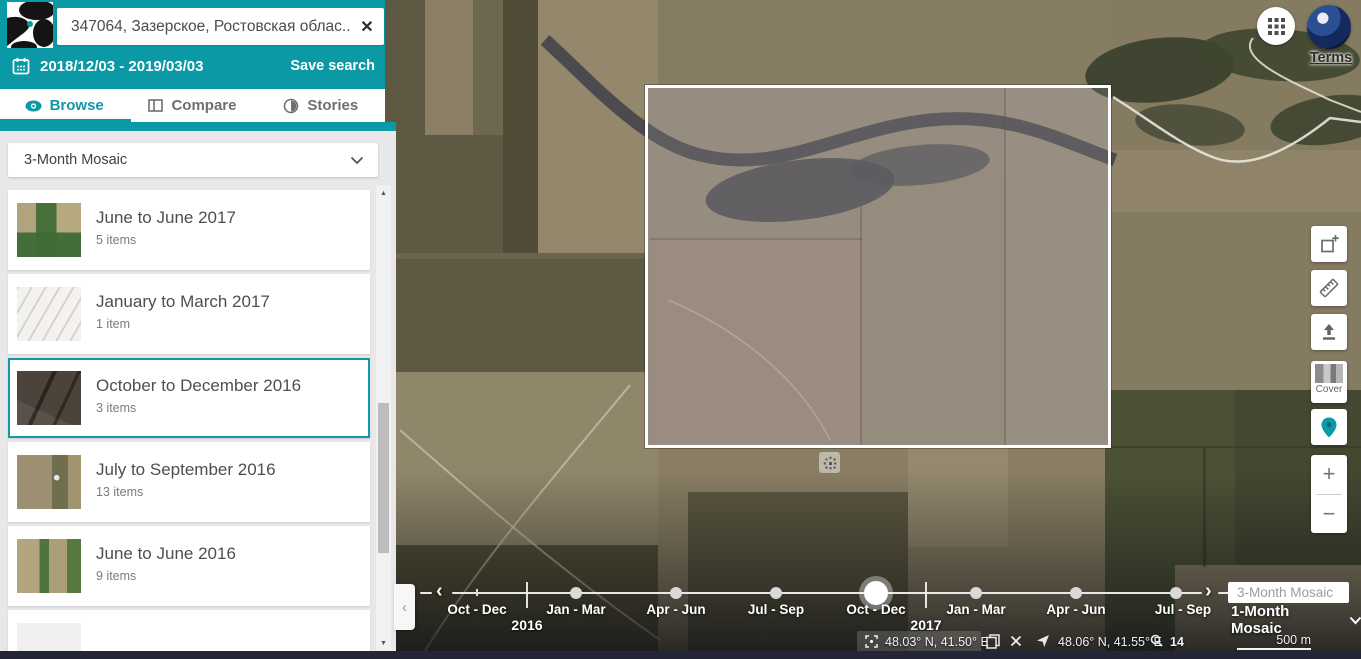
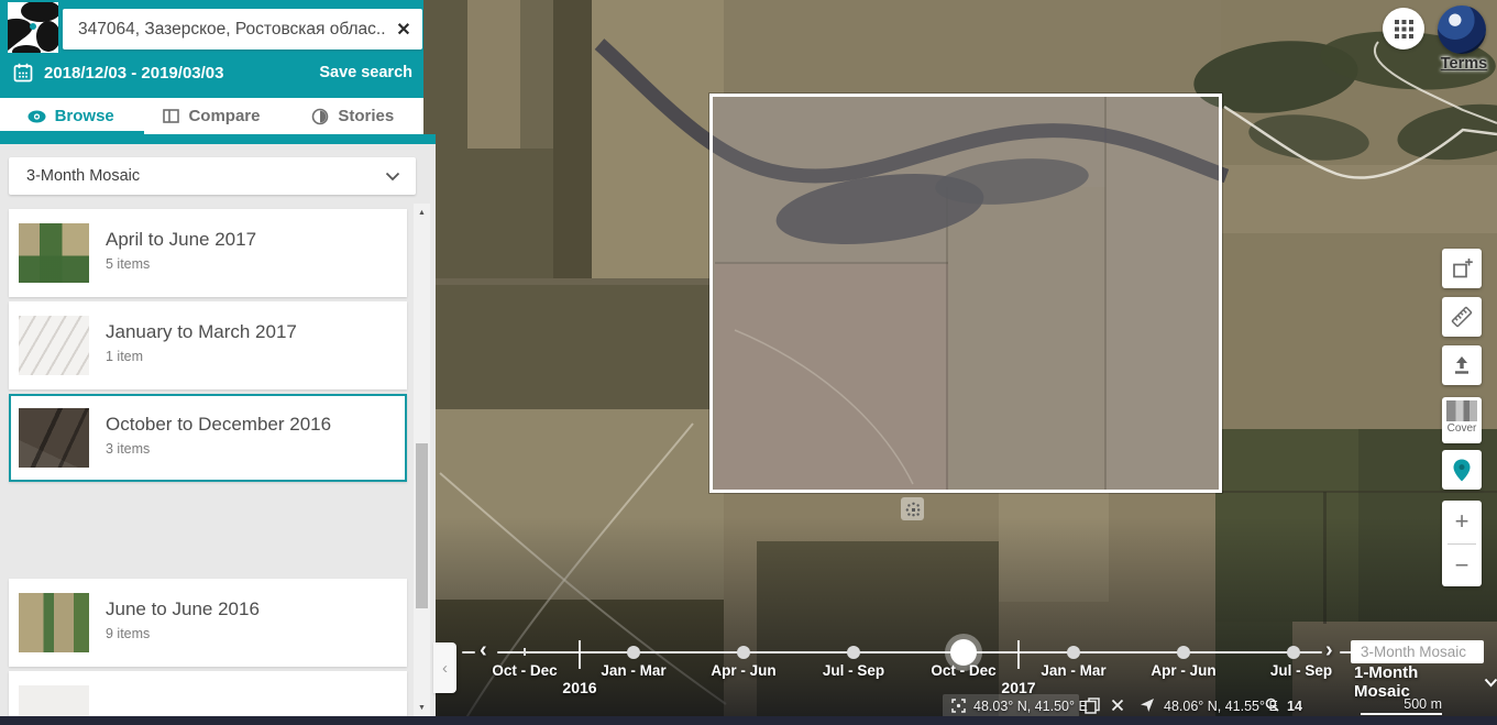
  ‹
  ›
  Oct - Dec
  Jan - Mar
  Apr - Jun
  Jul - Sep
  Oct - Dec
  Jan - Mar
  Apr - Jun
  Jul - Sep
  2016
  2017
  48.03° N, 41.50° E
  48.06° N, 41.55°
  14
  500 m
  3-Month Mosaic
  1-Month Mosaic
  Cover
  +
  −
  Terms
  347064, Зазерское, Ростовская облас..
  ✕
  2018/12/03 - 2019/03/03
  Save search
  Browse
  Compare
  Stories
  3-Month Mosaic
- June to June 2017
+ April to June 2017
  5 items
  January to March 2017
  1 item
  October to December 2016
  3 items
- July to September 2016
- 13 items
  June to June 2016
  9 items
  ‹
